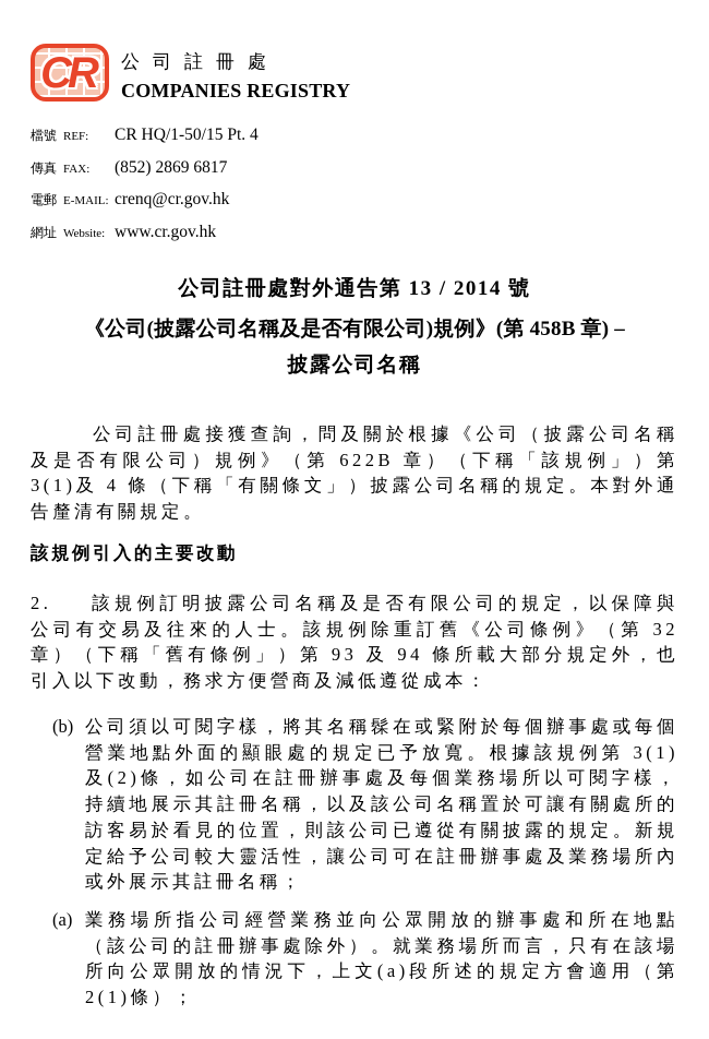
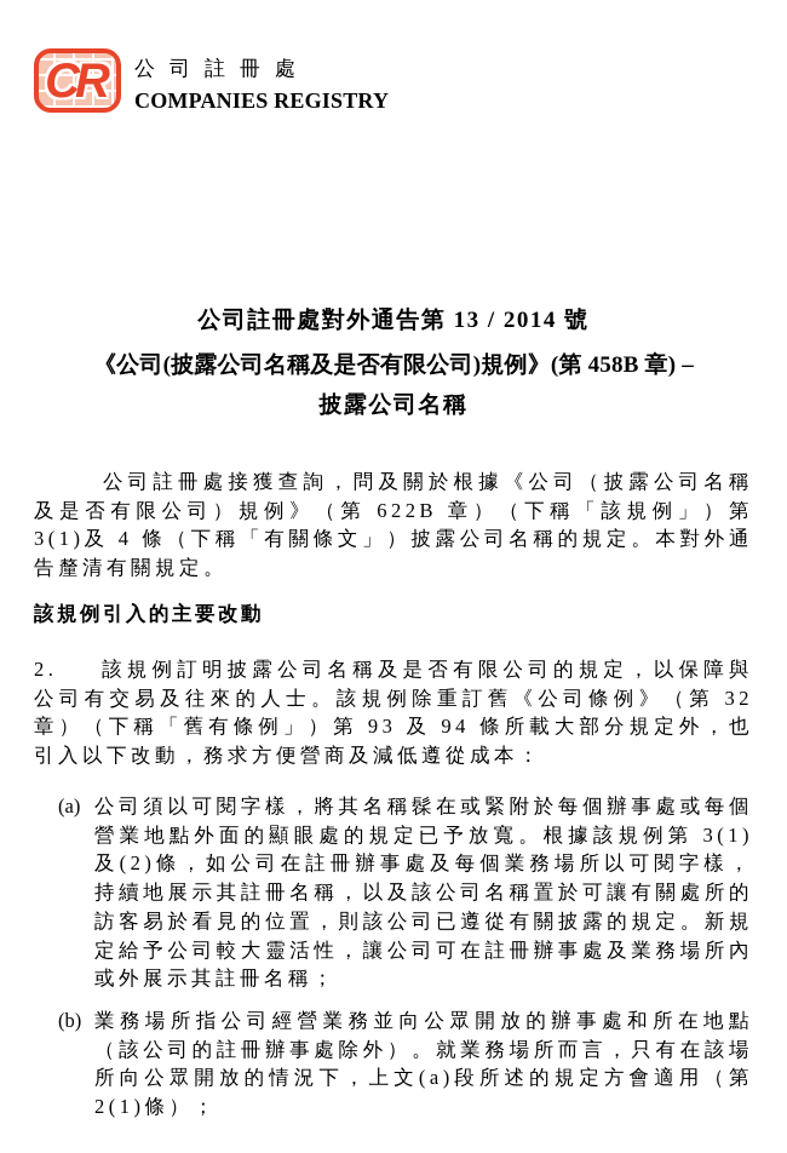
  CR
  公司註冊處
  COMPANIES REGISTRY
- 檔號
- REF:
- CR HQ/1-50/15 Pt. 4
- 傳真
- FAX:
- (852) 2869 6817
- 電郵
- E-MAIL:
- crenq@cr.gov.hk
- 網址
- Website:
- www.cr.gov.hk
  公司註冊處對外通告第 13 / 2014 號
  《公司(披露公司名稱及是否有限公司)規例》(第 458B 章) –
  披露公司名稱
  公司註冊處接獲查詢，問及關於根據《公司（披露公司名稱及是否有限公司）規例》（第 622B 章）（下稱「該規例」）第 3(1)及 4 條（下稱「有關條文」）披露公司名稱的規定。本對外通告釐清有關規定。
  該規例引入的主要改動
  2. 該規例訂明披露公司名稱及是否有限公司的規定，以保障與公司有交易及往來的人士。該規例除重訂舊《公司條例》（第 32 章）（下稱「舊有條例」）第 93 及 94 條所載大部分規定外，也引入以下改動，務求方便營商及減低遵從成本：
- (b)
+ (a)
  公司須以可閱字樣，將其名稱髹在或緊附於每個辦事處或每個營業地點外面的顯眼處的規定已予放寬。根據該規例第 3(1)及(2)條，如公司在註冊辦事處及每個業務場所以可閱字樣，持續地展示其註冊名稱，以及該公司名稱置於可讓有關處所的訪客易於看見的位置，則該公司已遵從有關披露的規定。新規定給予公司較大靈活性，讓公司可在註冊辦事處及業務場所內或外展示其註冊名稱；
- (a)
+ (b)
  業務場所指公司經營業務並向公眾開放的辦事處和所在地點（該公司的註冊辦事處除外）。就業務場所而言，只有在該場所向公眾開放的情況下，上文(a)段所述的規定方會適用（第 2(1)條）；
